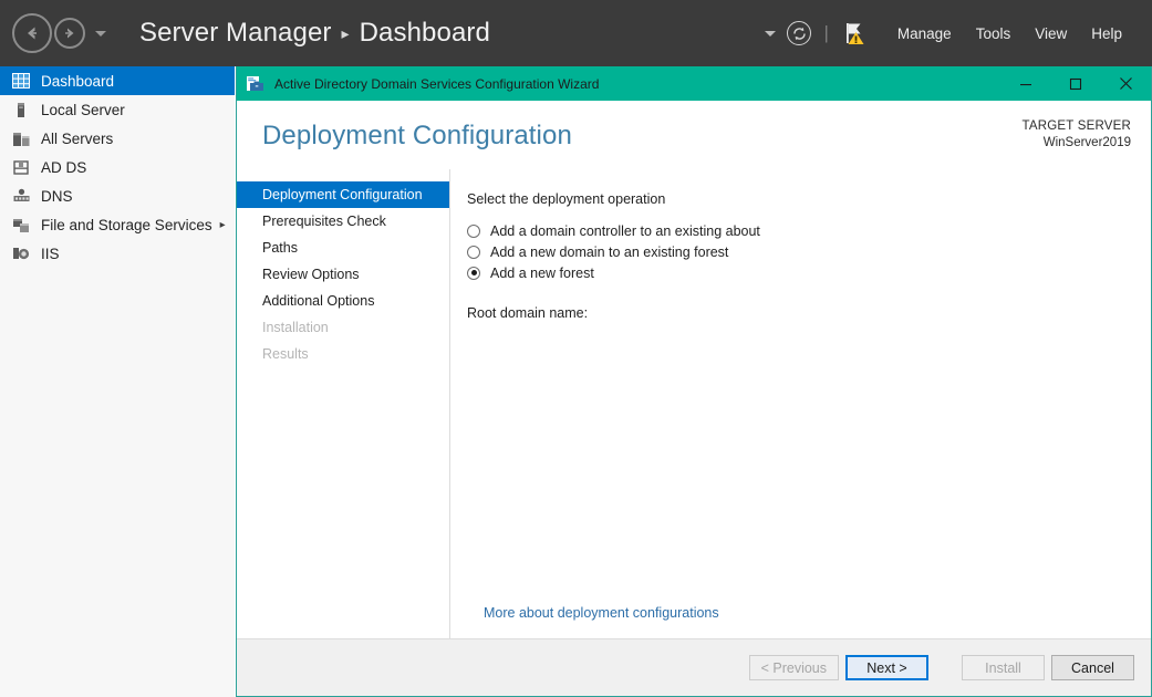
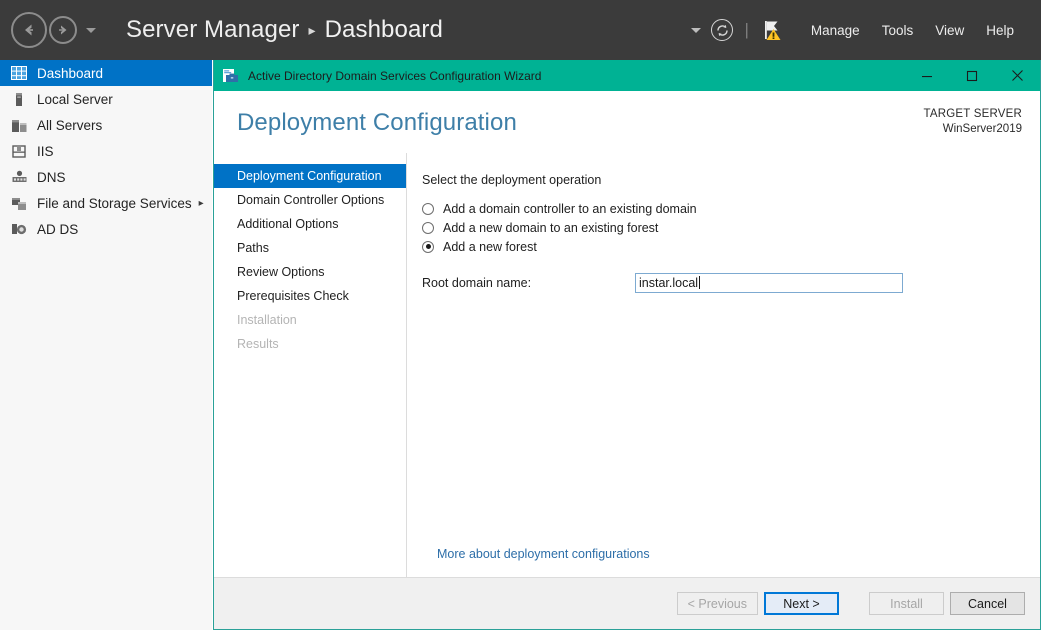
  Server Manager
  ▸
  Dashboard
  |
  Manage
  Tools
  View
  Help
  Dashboard
  Local Server
  All Servers
- AD DS
+ IIS
  DNS
  File and Storage Services
  ▸
- IIS
+ AD DS
  Active Directory Domain Services Configuration Wizard
  Deployment Configuration
  TARGET SERVER
  WinServer2019
  Deployment Configuration
+ Domain Controller Options
- Prerequisites Check
+ Additional Options
  Paths
  Review Options
- Additional Options
+ Prerequisites Check
  Installation
  Results
  Select the deployment operation
- Add a domain controller to an existing about
+ Add a domain controller to an existing domain
  Add a new domain to an existing forest
  Add a new forest
  Root domain name:
+ instar.local
  More about deployment configurations
  < Previous
  Next >
  Install
  Cancel
